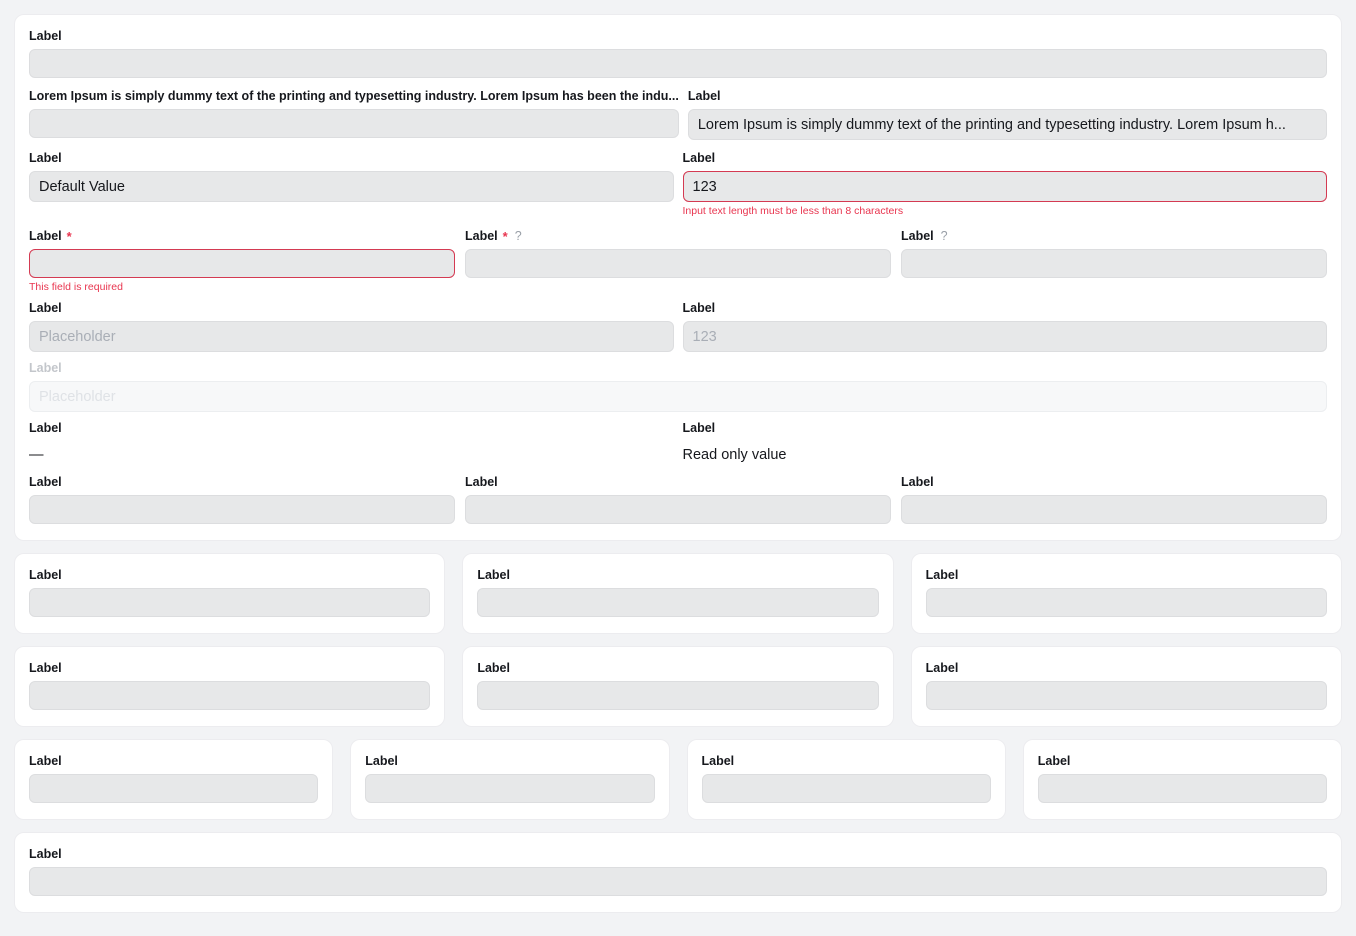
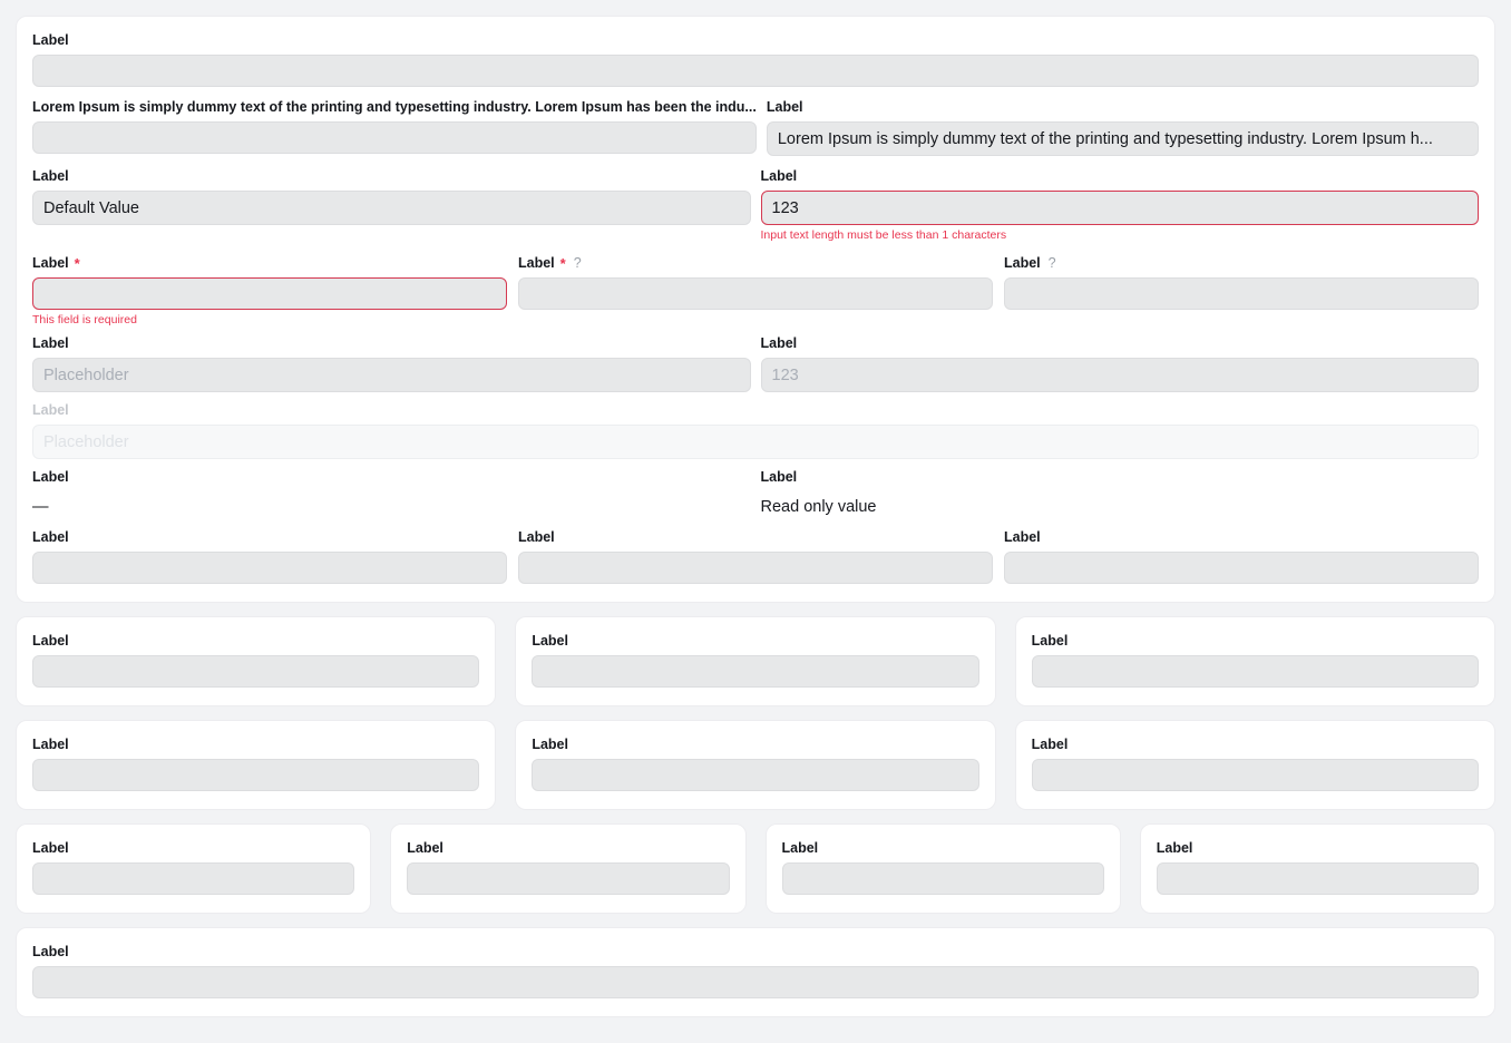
  Label
  Lorem Ipsum is simply dummy text of the printing and typesetting industry. Lorem Ipsum has been the indu...
  Label
  Lorem Ipsum is simply dummy text of the printing and typesetting industry. Lorem Ipsum h...
  Label
  Default Value
  Label
  123
- Input text length must be less than 8 characters
+ Input text length must be less than 1 characters
  Label
  *
  This field is required
  Label
  *
  ?
  Label
  ?
  Label
  Placeholder
  Label
  123
  Label
  Placeholder
  Label
  —
  Label
  Read only value
  Label
  Label
  Label
  Label
  Label
  Label
  Label
  Label
  Label
  Label
  Label
  Label
  Label
  Label
